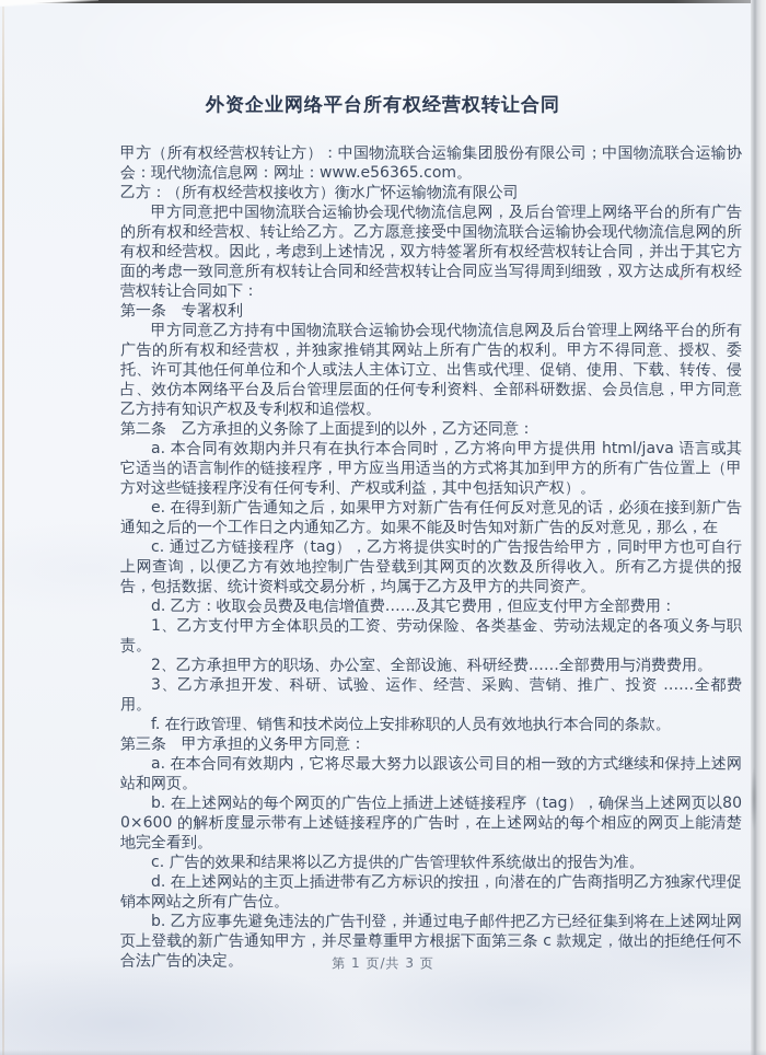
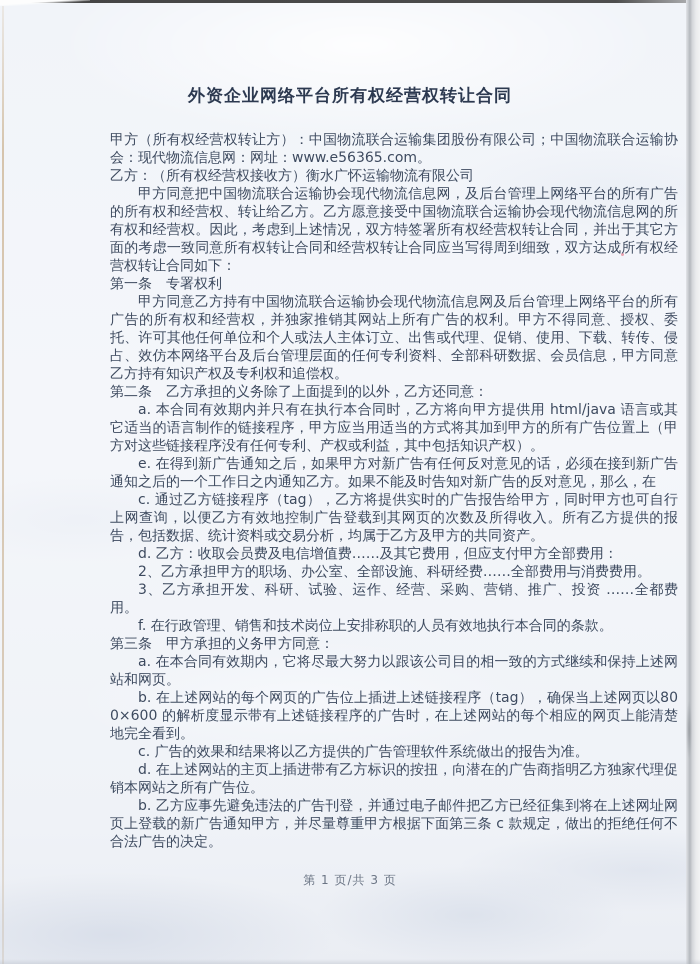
  外资企业网络平台所有权经营权转让合同
  甲方（所有权经营权转让方）：中国物流联合运输集团股份有限公司；中国物流联合运输协会：现代物流信息网：网址：www.e56365.com。
  乙方：（所有权经营权接收方）衡水广怀运输物流有限公司
  甲方同意把中国物流联合运输协会现代物流信息网，及后台管理上网络平台的所有广告的所有权和经营权、转让给乙方。乙方愿意接受中国物流联合运输协会现代物流信息网的所有权和经营权。因此，考虑到上述情况，双方特签署所有权经营权转让合同，并出于其它方面的考虑一致同意所有权转让合同和经营权转让合同应当写得周到细致，双方达成所有权经营权转让合同如下：
  第一条 专署权利
  甲方同意乙方持有中国物流联合运输协会现代物流信息网及后台管理上网络平台的所有广告的所有权和经营权，并独家推销其网站上所有广告的权利。甲方不得同意、授权、委托、许可其他任何单位和个人或法人主体订立、出售或代理、促销、使用、下载、转传、侵占、效仿本网络平台及后台管理层面的任何专利资料、全部科研数据、会员信息，甲方同意乙方持有知识产权及专利权和追偿权。
  第二条 乙方承担的义务除了上面提到的以外，乙方还同意：
  a. 本合同有效期内并只有在执行本合同时，乙方将向甲方提供用 html/java 语言或其它适当的语言制作的链接程序，甲方应当用适当的方式将其加到甲方的所有广告位置上（甲方对这些链接程序没有任何专利、产权或利益，其中包括知识产权）。
  e. 在得到新广告通知之后，如果甲方对新广告有任何反对意见的话，必须在接到新广告通知之后的一个工作日之内通知乙方。如果不能及时告知对新广告的反对意见，那么，在
  c. 通过乙方链接程序（tag），乙方将提供实时的广告报告给甲方，同时甲方也可自行上网查询，以便乙方有效地控制广告登载到其网页的次数及所得收入。所有乙方提供的报告，包括数据、统计资料或交易分析，均属于乙方及甲方的共同资产。
  d. 乙方：收取会员费及电信增值费……及其它费用，但应支付甲方全部费用：
- 1、乙方支付甲方全体职员的工资、劳动保险、各类基金、劳动法规定的各项义务与职责。
  2、乙方承担甲方的职场、办公室、全部设施、科研经费……全部费用与消费费用。
  3、乙方承担开发、科研、试验、运作、经营、采购、营销、推广、投资 ……全都费用。
  f. 在行政管理、销售和技术岗位上安排称职的人员有效地执行本合同的条款。
  第三条 甲方承担的义务甲方同意：
  a. 在本合同有效期内，它将尽最大努力以跟该公司目的相一致的方式继续和保持上述网站和网页。
  b. 在上述网站的每个网页的广告位上插进上述链接程序（tag），确保当上述网页以800×600 的解析度显示带有上述链接程序的广告时，在上述网站的每个相应的网页上能清楚地完全看到。
  c. 广告的效果和结果将以乙方提供的广告管理软件系统做出的报告为准。
  d. 在上述网站的主页上插进带有乙方标识的按扭，向潜在的广告商指明乙方独家代理促销本网站之所有广告位。
  b. 乙方应事先避免违法的广告刊登，并通过电子邮件把乙方已经征集到将在上述网址网页上登载的新广告通知甲方，并尽量尊重甲方根据下面第三条 c 款规定，做出的拒绝任何不合法广告的决定。
  第 1 页/共 3 页
